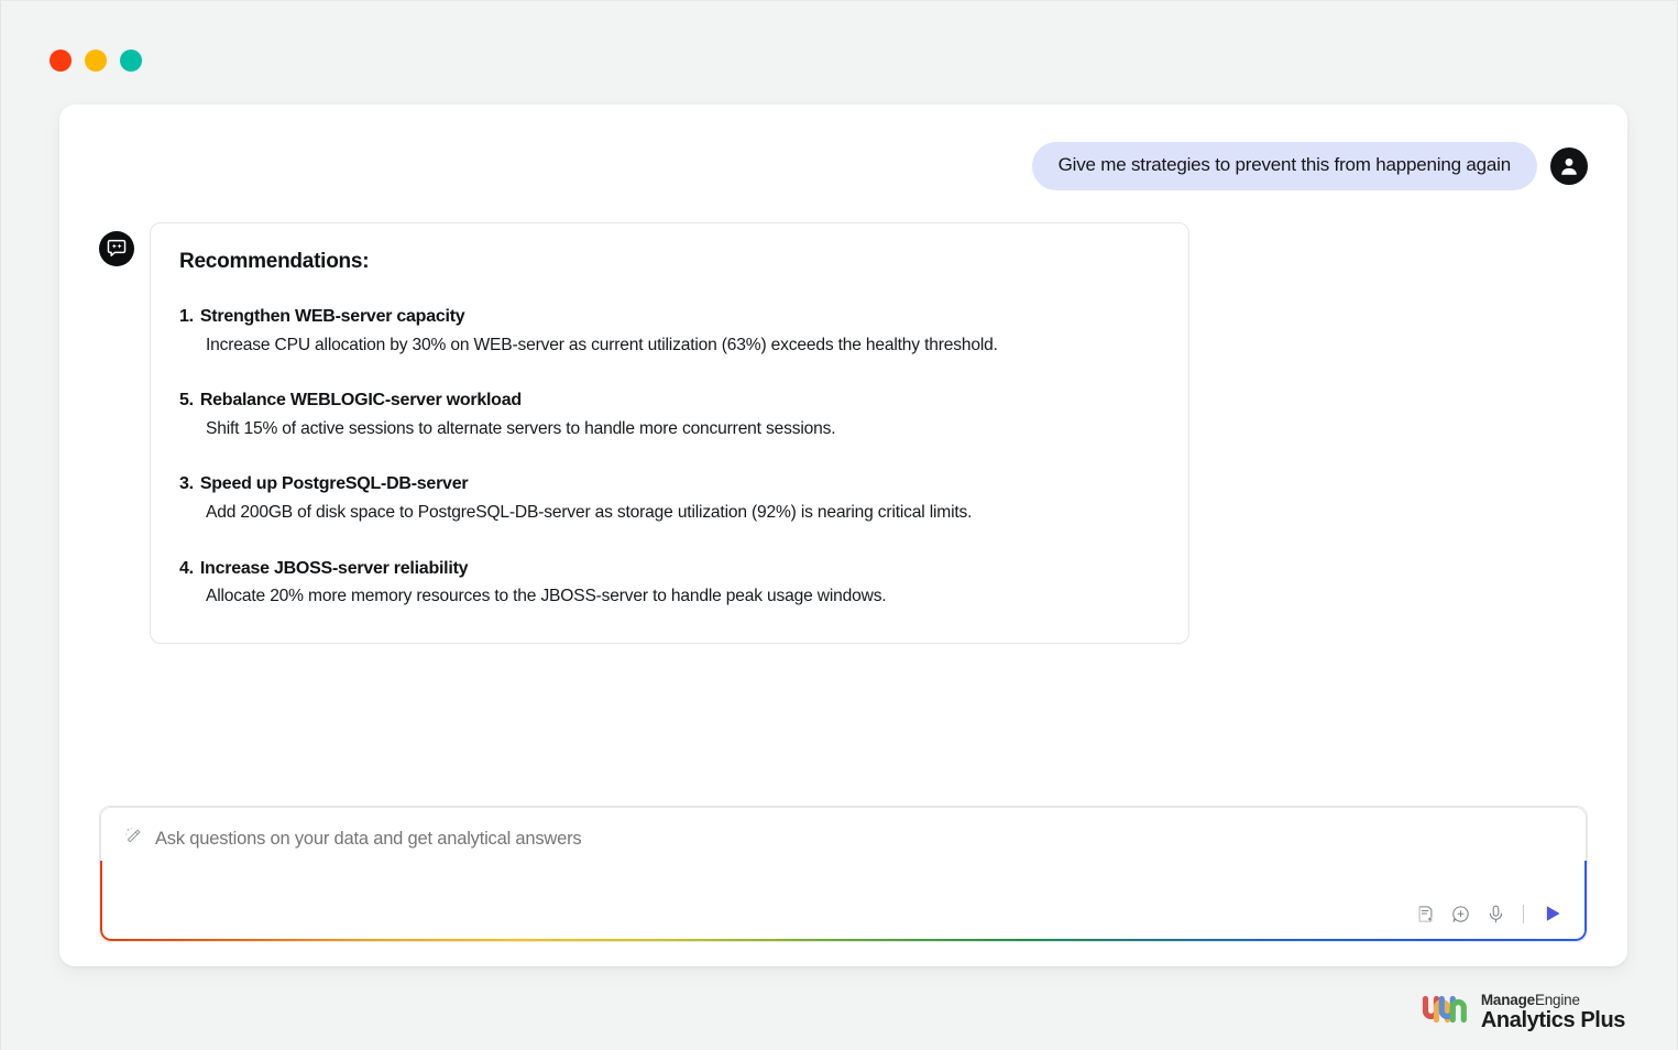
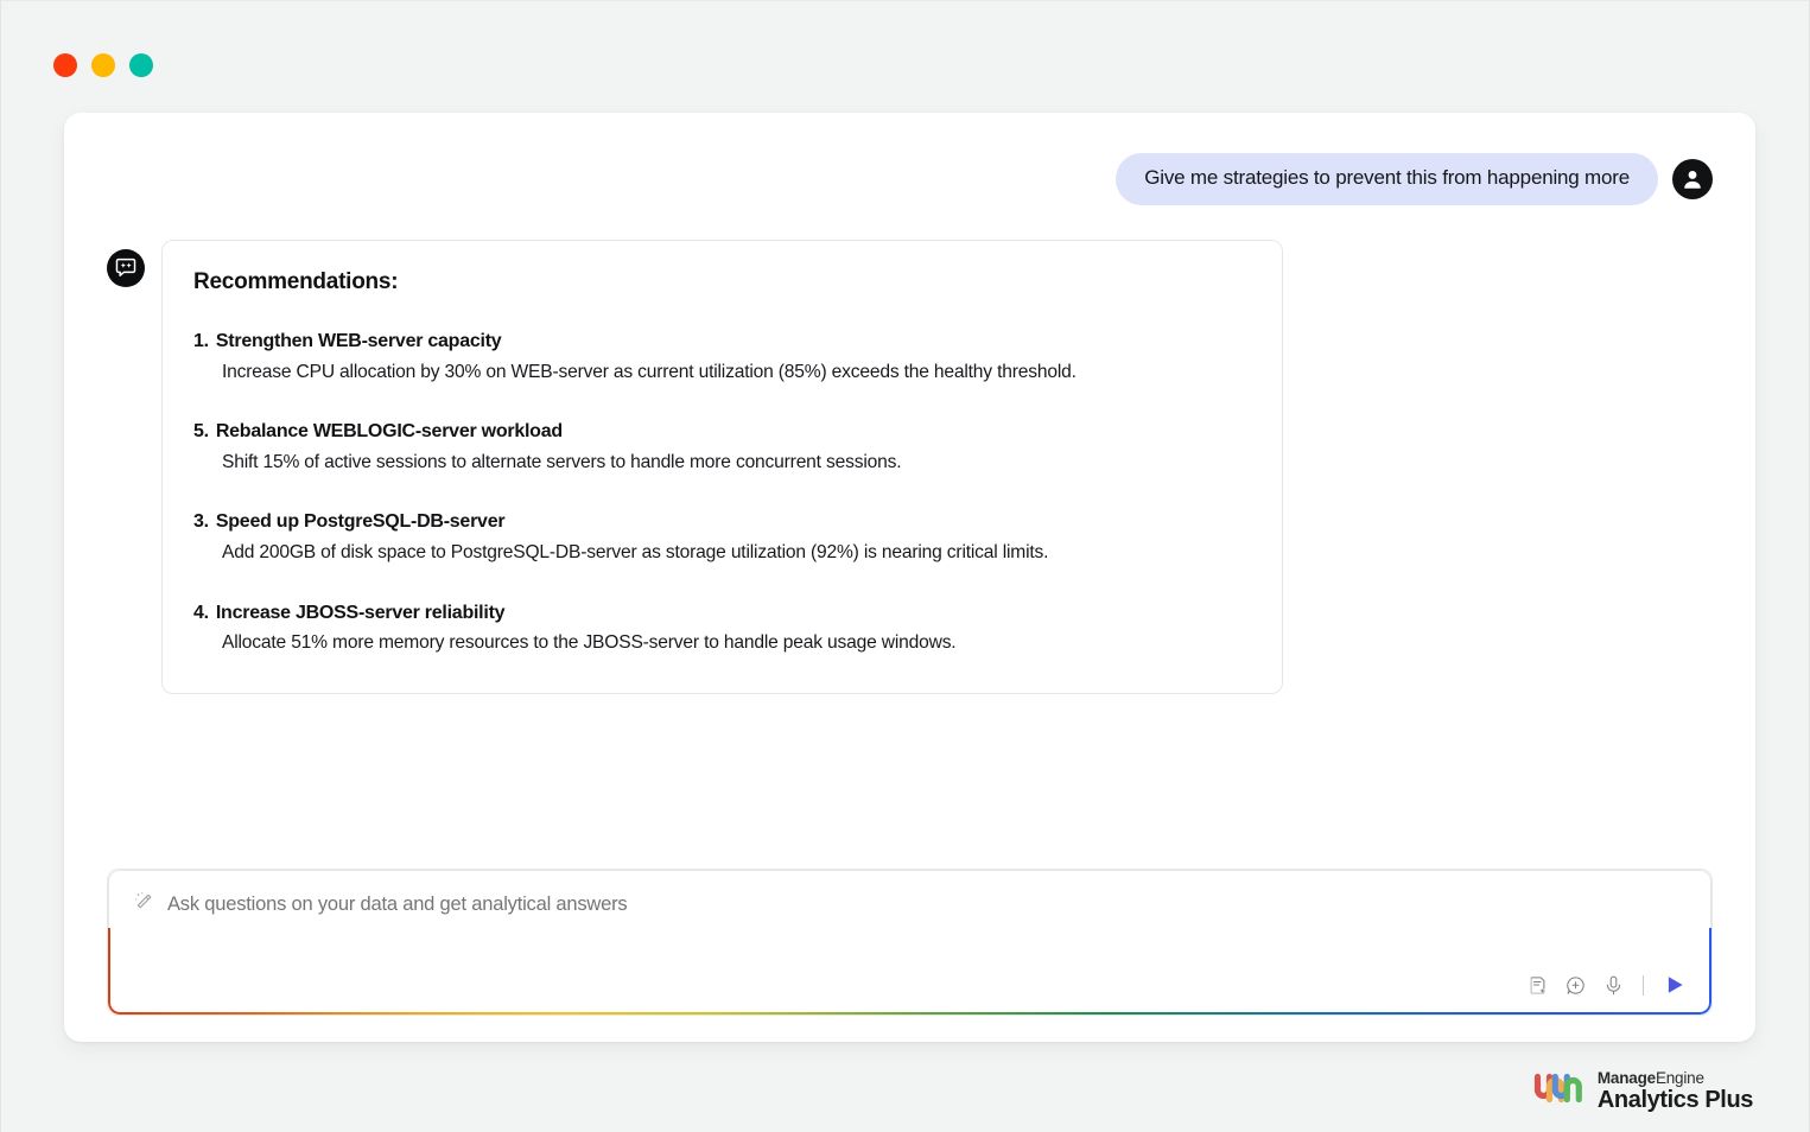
- Give me strategies to prevent this from happening again
+ Give me strategies to prevent this from happening more
  Recommendations:
  1.
  Strengthen WEB-server capacity
- Increase CPU allocation by 30% on WEB-server as current utilization (63%) exceeds the healthy threshold.
+ Increase CPU allocation by 30% on WEB-server as current utilization (85%) exceeds the healthy threshold.
  5.
  Rebalance WEBLOGIC-server workload
  Shift 15% of active sessions to alternate servers to handle more concurrent sessions.
  3.
  Speed up PostgreSQL-DB-server
  Add 200GB of disk space to PostgreSQL-DB-server as storage utilization (92%) is nearing critical limits.
  4.
  Increase JBOSS-server reliability
- Allocate 20% more memory resources to the JBOSS-server to handle peak usage windows.
+ Allocate 51% more memory resources to the JBOSS-server to handle peak usage windows.
  Ask questions on your data and get analytical answers
  ManageEngine
  Analytics Plus
